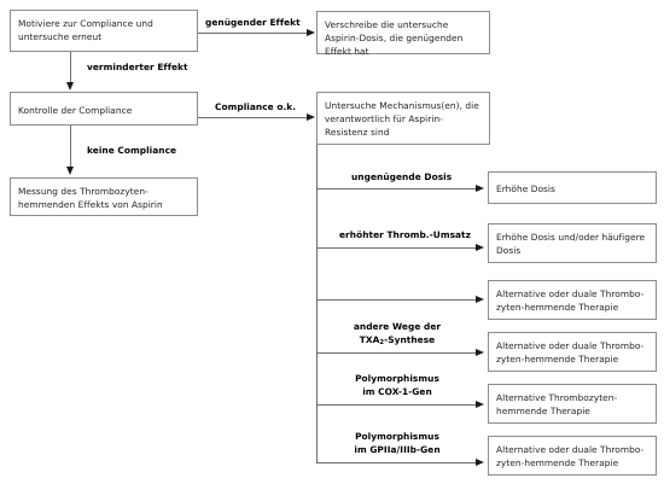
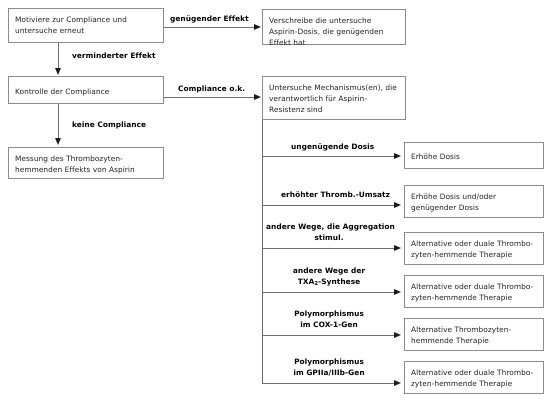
  Motiviere zur Compliance und untersuche erneut
  Kontrolle der Compliance
  Messung des Thrombozyten-hemmenden Effekts von Aspirin
  Verschreibe die untersuche Aspirin-Dosis, die genügenden Effekt hat
  Untersuche Mechanismus(en), die verantwortlich für Aspirin-Resistenz sind
  Erhöhe Dosis
- Erhöhe Dosis und/oder häufigere Dosis
+ Erhöhe Dosis und/oder genügender Dosis
  Alternative oder duale Thrombo-zyten-hemmende Therapie
  Alternative oder duale Thrombo-zyten-hemmende Therapie
  Alternative Thrombozyten-hemmende Therapie
  Alternative oder duale Thrombo-zyten-hemmende Therapie
  genügender Effekt
  verminderter Effekt
  Compliance o.k.
  keine Compliance
  ungenügende Dosis
  erhöhter Thromb.-Umsatz
+ andere Wege, die Aggregation
+ stimul.
  andere Wege der
  TXA -Synthese
  Polymorphismus
  im COX-1-Gen
  Polymorphismus
  im GPIIa/IIIb-Gen
